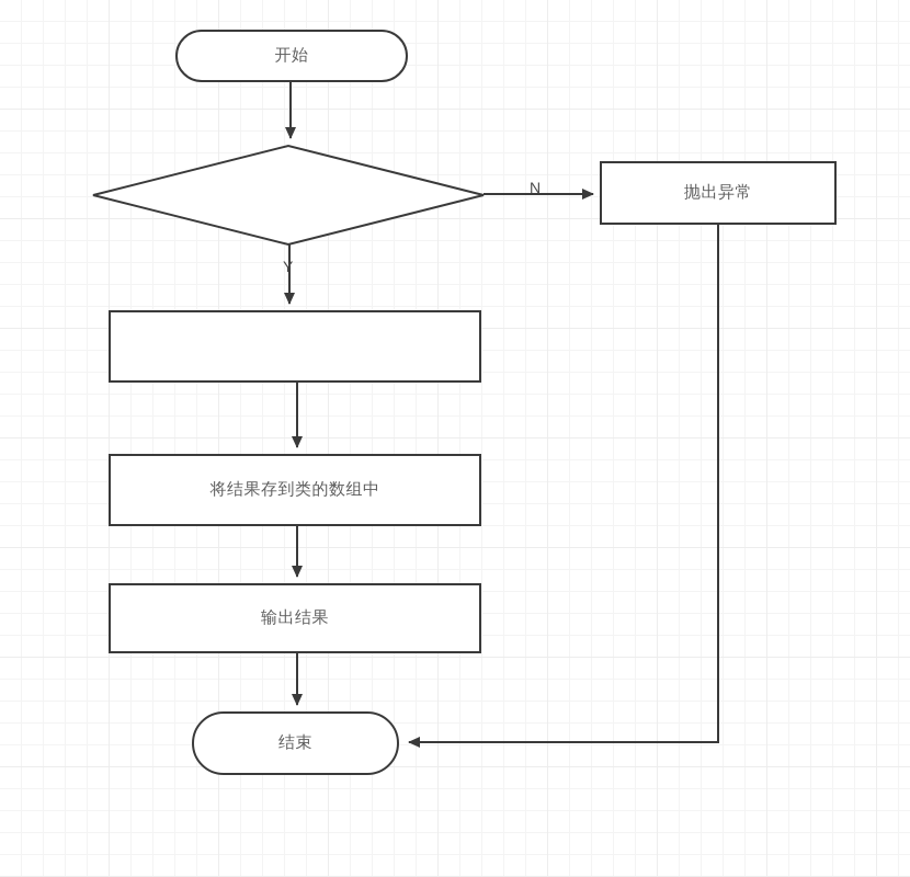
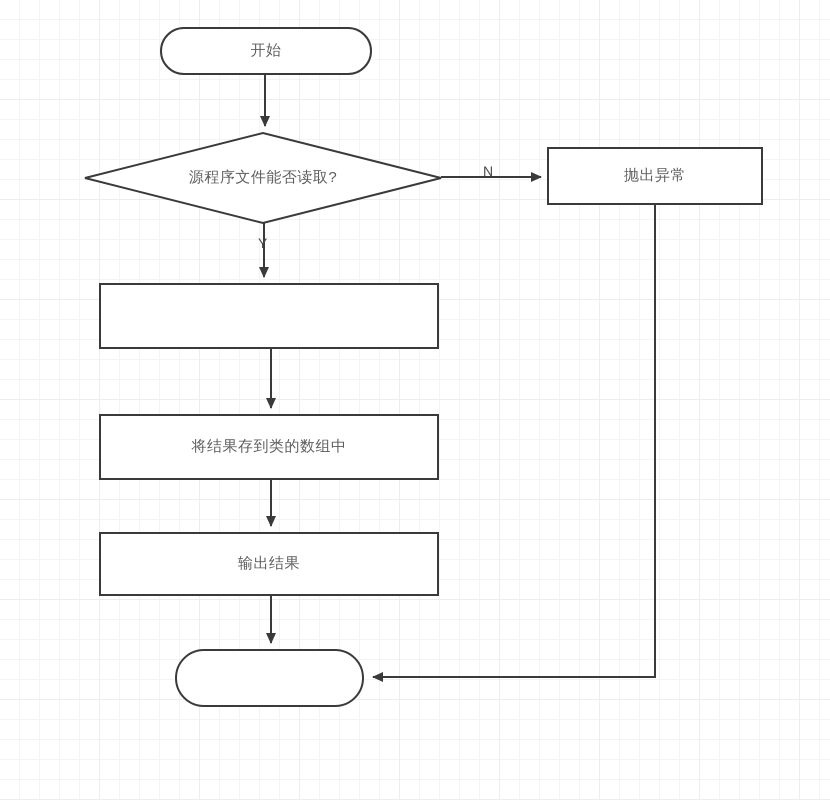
  开始
+ 源程序文件能否读取?
  抛出异常
  将结果存到类的数组中
  输出结果
- 结束
  N
  Y
